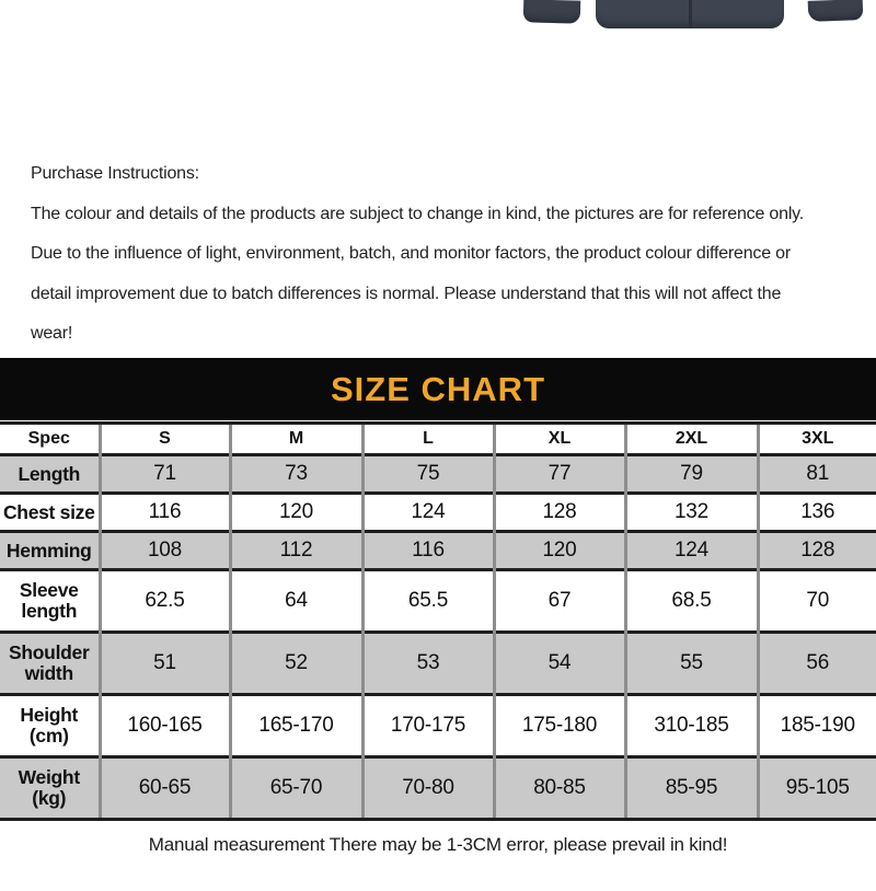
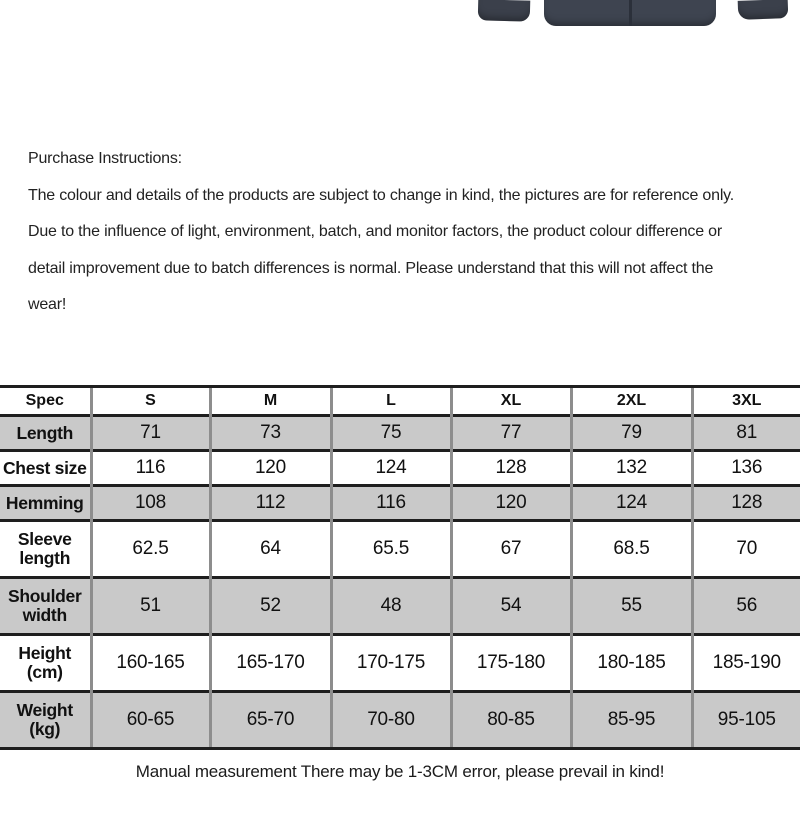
  Purchase Instructions:
  The colour and details of the products are subject to change in kind, the pictures are for reference only.
  Due to the influence of light, environment, batch, and monitor factors, the product colour difference or
  detail improvement due to batch differences is normal. Please understand that this will not affect the
  wear!
- SIZE CHART
  Spec	S	M	L	XL	2XL	3XL
  Length	71	73	75	77	79	81
  Chest size	116	120	124	128	132	136
  Hemming	108	112	116	120	124	128
  Sleeve length	62.5	64	65.5	67	68.5	70
- Shoulder width	51	52	53	54	55	56
+ Shoulder width	51	52	48	54	55	56
- Height (cm)	160-165	165-170	170-175	175-180	310-185	185-190
+ Height (cm)	160-165	165-170	170-175	175-180	180-185	185-190
  Weight (kg)	60-65	65-70	70-80	80-85	85-95	95-105
  Manual measurement There may be 1-3CM error, please prevail in kind!
